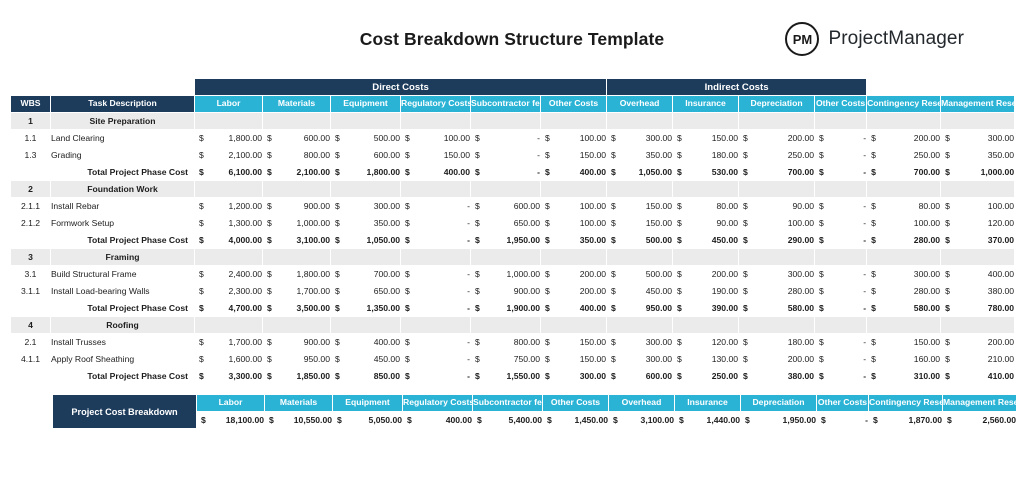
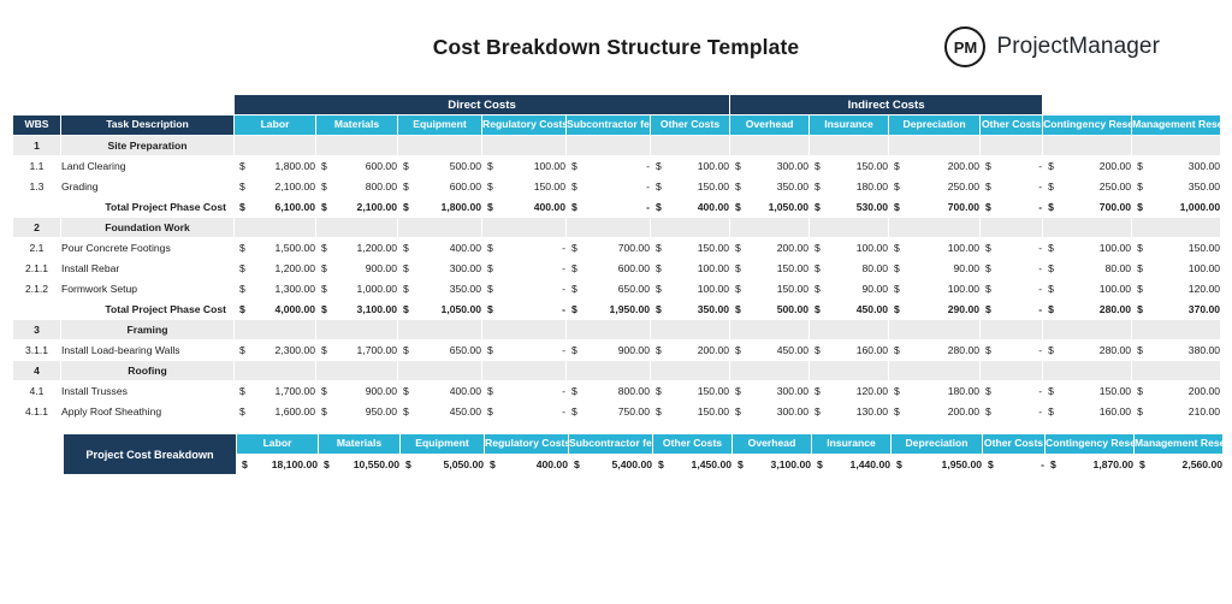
  Cost Breakdown Structure Template
  PM
  ProjectManager
  	Direct Costs	Indirect Costs
  WBS	Task Description	Labor	Materials	Equipment	Regulatory Costs	Subcontractor fe	Other Costs	Overhead	Insurance	Depreciation	Other Costs	Contingency Rese	Management Rese
  1	Site Preparation
  1.1	Land Clearing	$ 1,800.00	$ 600.00	$ 500.00	$ 100.00	$ -	$ 100.00	$ 300.00	$ 150.00	$ 200.00	$ -	$ 200.00	$ 300.00
  1.3	Grading	$ 2,100.00	$ 800.00	$ 600.00	$ 150.00	$ -	$ 150.00	$ 350.00	$ 180.00	$ 250.00	$ -	$ 250.00	$ 350.00
  	Total Project Phase Cost	$ 6,100.00	$ 2,100.00	$ 1,800.00	$ 400.00	$ -	$ 400.00	$ 1,050.00	$ 530.00	$ 700.00	$ -	$ 700.00	$ 1,000.00
  2	Foundation Work
+ 2.1	Pour Concrete Footings	$ 1,500.00	$ 1,200.00	$ 400.00	$ -	$ 700.00	$ 150.00	$ 200.00	$ 100.00	$ 100.00	$ -	$ 100.00	$ 150.00
  2.1.1	Install Rebar	$ 1,200.00	$ 900.00	$ 300.00	$ -	$ 600.00	$ 100.00	$ 150.00	$ 80.00	$ 90.00	$ -	$ 80.00	$ 100.00
  2.1.2	Formwork Setup	$ 1,300.00	$ 1,000.00	$ 350.00	$ -	$ 650.00	$ 100.00	$ 150.00	$ 90.00	$ 100.00	$ -	$ 100.00	$ 120.00
  	Total Project Phase Cost	$ 4,000.00	$ 3,100.00	$ 1,050.00	$ -	$ 1,950.00	$ 350.00	$ 500.00	$ 450.00	$ 290.00	$ -	$ 280.00	$ 370.00
  3	Framing
- 3.1	Build Structural Frame	$ 2,400.00	$ 1,800.00	$ 700.00	$ -	$ 1,000.00	$ 200.00	$ 500.00	$ 200.00	$ 300.00	$ -	$ 300.00	$ 400.00
- 3.1.1	Install Load-bearing Walls	$ 2,300.00	$ 1,700.00	$ 650.00	$ -	$ 900.00	$ 200.00	$ 450.00	$ 190.00	$ 280.00	$ -	$ 280.00	$ 380.00
+ 3.1.1	Install Load-bearing Walls	$ 2,300.00	$ 1,700.00	$ 650.00	$ -	$ 900.00	$ 200.00	$ 450.00	$ 160.00	$ 280.00	$ -	$ 280.00	$ 380.00
- 	Total Project Phase Cost	$ 4,700.00	$ 3,500.00	$ 1,350.00	$ -	$ 1,900.00	$ 400.00	$ 950.00	$ 390.00	$ 580.00	$ -	$ 580.00	$ 780.00
  4	Roofing
- 2.1	Install Trusses	$ 1,700.00	$ 900.00	$ 400.00	$ -	$ 800.00	$ 150.00	$ 300.00	$ 120.00	$ 180.00	$ -	$ 150.00	$ 200.00
+ 4.1	Install Trusses	$ 1,700.00	$ 900.00	$ 400.00	$ -	$ 800.00	$ 150.00	$ 300.00	$ 120.00	$ 180.00	$ -	$ 150.00	$ 200.00
  4.1.1	Apply Roof Sheathing	$ 1,600.00	$ 950.00	$ 450.00	$ -	$ 750.00	$ 150.00	$ 300.00	$ 130.00	$ 200.00	$ -	$ 160.00	$ 210.00
- 	Total Project Phase Cost	$ 3,300.00	$ 1,850.00	$ 850.00	$ -	$ 1,550.00	$ 300.00	$ 600.00	$ 250.00	$ 380.00	$ -	$ 310.00	$ 410.00
  Project Cost Breakdown	Labor	Materials	Equipment	Regulatory Costs	Subcontractor fe	Other Costs	Overhead	Insurance	Depreciation	Other Costs	Contingency Rese	Management Rese
  $ 18,100.00	$ 10,550.00	$ 5,050.00	$ 400.00	$ 5,400.00	$ 1,450.00	$ 3,100.00	$ 1,440.00	$ 1,950.00	$ -	$ 1,870.00	$ 2,560.00
